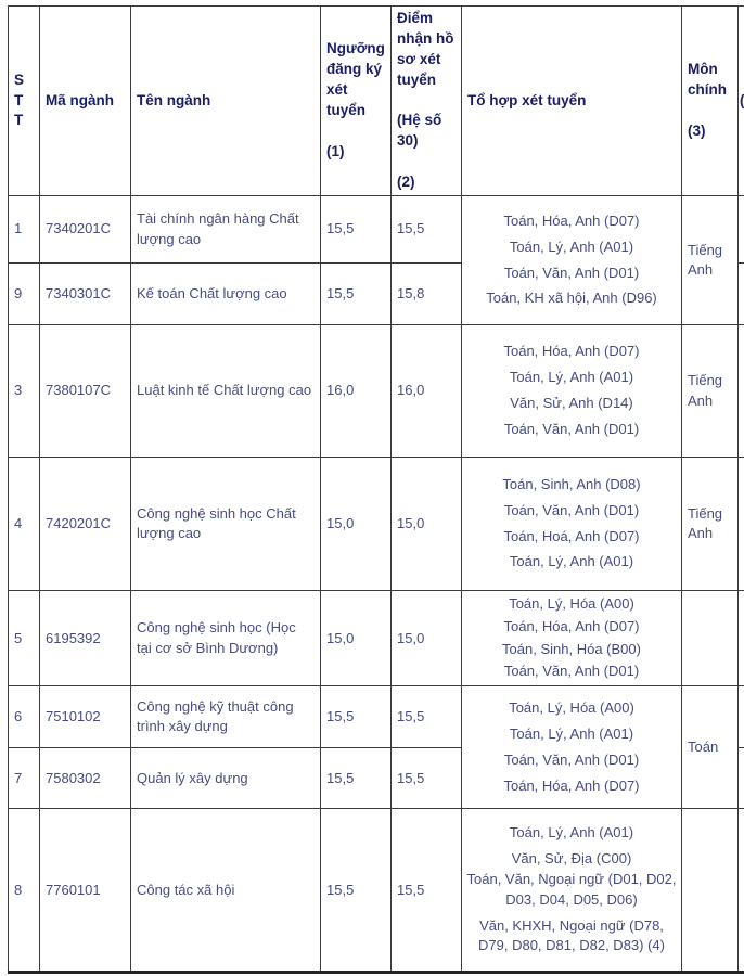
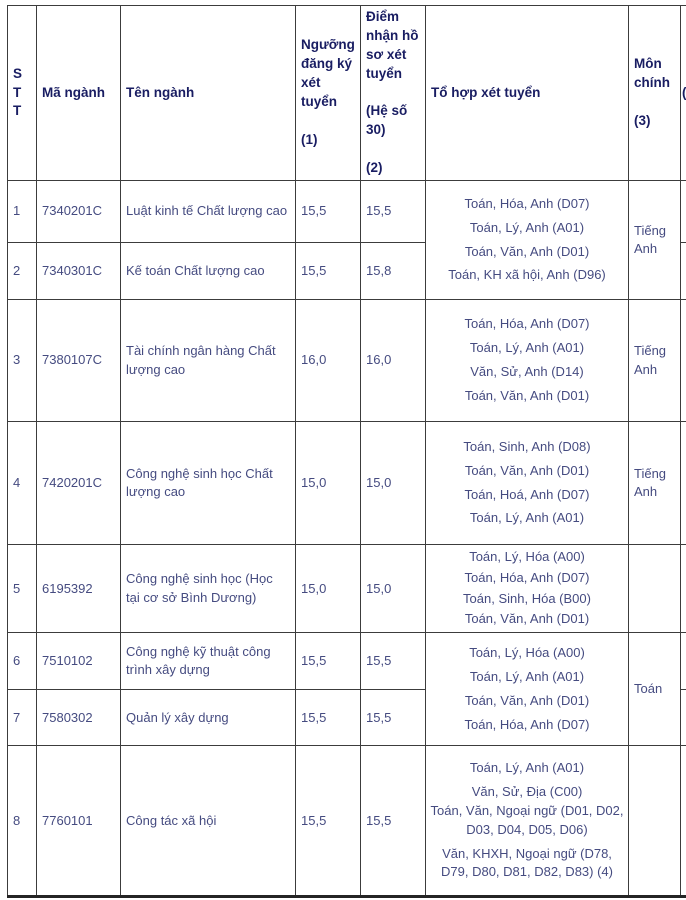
  S T T	Mã ngành	Tên ngành	Ngưỡng đăng ký xét tuyển (1)	Điểm nhận hồ sơ xét tuyển (Hệ số 30) (2)	Tổ hợp xét tuyển	Môn chính (3)	(
- 1	7340201C	Tài chính ngân hàng Chất lượng cao	15,5	15,5	Toán, Hóa, Anh (D07) Toán, Lý, Anh (A01) Toán, Văn, Anh (D01) Toán, KH xã hội, Anh (D96)	Tiếng Anh
+ 1	7340201C	Luật kinh tế Chất lượng cao	15,5	15,5	Toán, Hóa, Anh (D07) Toán, Lý, Anh (A01) Toán, Văn, Anh (D01) Toán, KH xã hội, Anh (D96)	Tiếng Anh
- 9	7340301C	Kế toán Chất lượng cao	15,5	15,8
+ 2	7340301C	Kế toán Chất lượng cao	15,5	15,8
- 3	7380107C	Luật kinh tế Chất lượng cao	16,0	16,0	Toán, Hóa, Anh (D07) Toán, Lý, Anh (A01) Văn, Sử, Anh (D14) Toán, Văn, Anh (D01)	Tiếng Anh
+ 3	7380107C	Tài chính ngân hàng Chất lượng cao	16,0	16,0	Toán, Hóa, Anh (D07) Toán, Lý, Anh (A01) Văn, Sử, Anh (D14) Toán, Văn, Anh (D01)	Tiếng Anh
  4	7420201C	Công nghệ sinh học Chất lượng cao	15,0	15,0	Toán, Sinh, Anh (D08) Toán, Văn, Anh (D01) Toán, Hoá, Anh (D07) Toán, Lý, Anh (A01)	Tiếng Anh
  5	6195392	Công nghệ sinh học (Học tại cơ sở Bình Dương)	15,0	15,0	Toán, Lý, Hóa (A00) Toán, Hóa, Anh (D07) Toán, Sinh, Hóa (B00) Toán, Văn, Anh (D01)
  6	7510102	Công nghệ kỹ thuật công trình xây dựng	15,5	15,5	Toán, Lý, Hóa (A00) Toán, Lý, Anh (A01) Toán, Văn, Anh (D01) Toán, Hóa, Anh (D07)	Toán
  7	7580302	Quản lý xây dựng	15,5	15,5
  8	7760101	Công tác xã hội	15,5	15,5	Toán, Lý, Anh (A01) Văn, Sử, Địa (C00) Toán, Văn, Ngoại ngữ (D01, D02, D03, D04, D05, D06) Văn, KHXH, Ngoại ngữ (D78, D79, D80, D81, D82, D83) (4)
